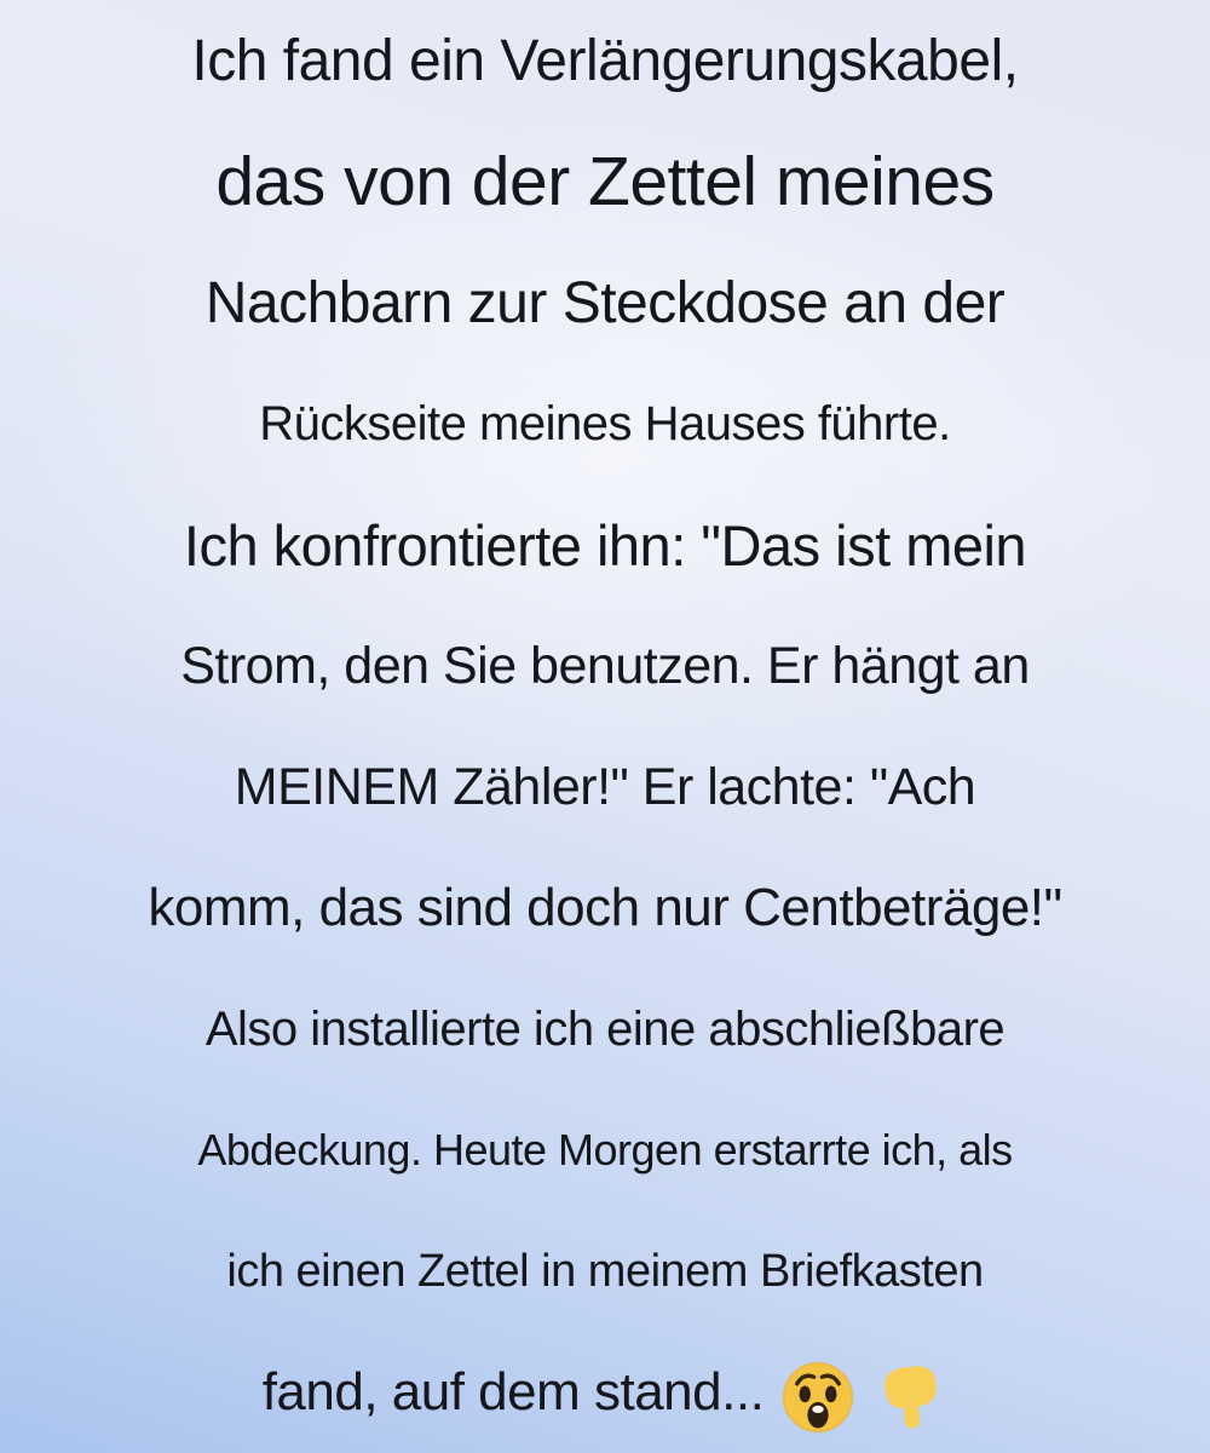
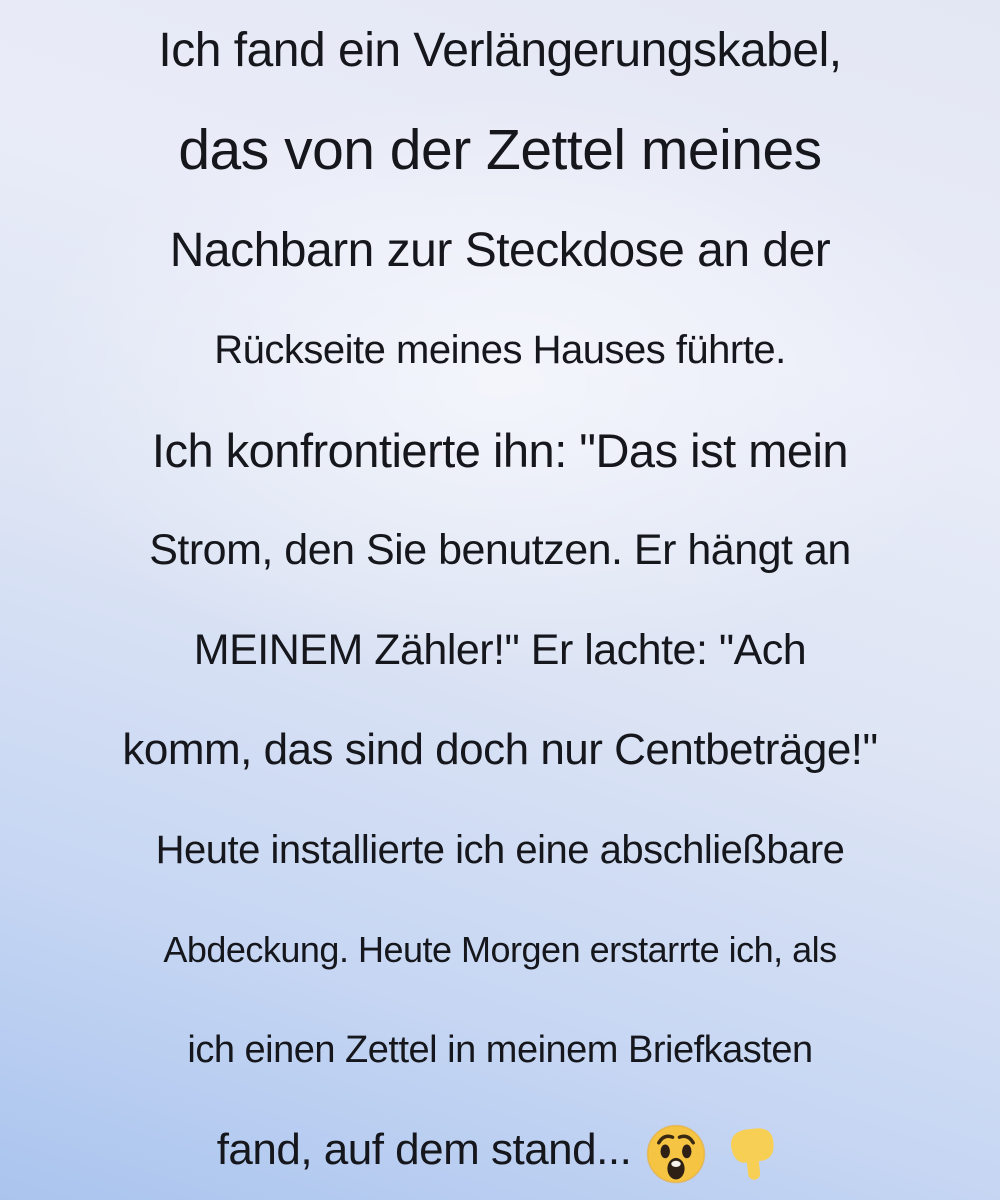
  Ich fand ein Verlängerungskabel,
  das von der Zettel meines
  Nachbarn zur Steckdose an der
  Rückseite meines Hauses führte.
  Ich konfrontierte ihn: "Das ist mein
  Strom, den Sie benutzen. Er hängt an
  MEINEM Zähler!" Er lachte: "Ach
  komm, das sind doch nur Centbeträge!"
- Also installierte ich eine abschließbare
+ Heute installierte ich eine abschließbare
  Abdeckung. Heute Morgen erstarrte ich, als
  ich einen Zettel in meinem Briefkasten
  fand, auf dem stand...
